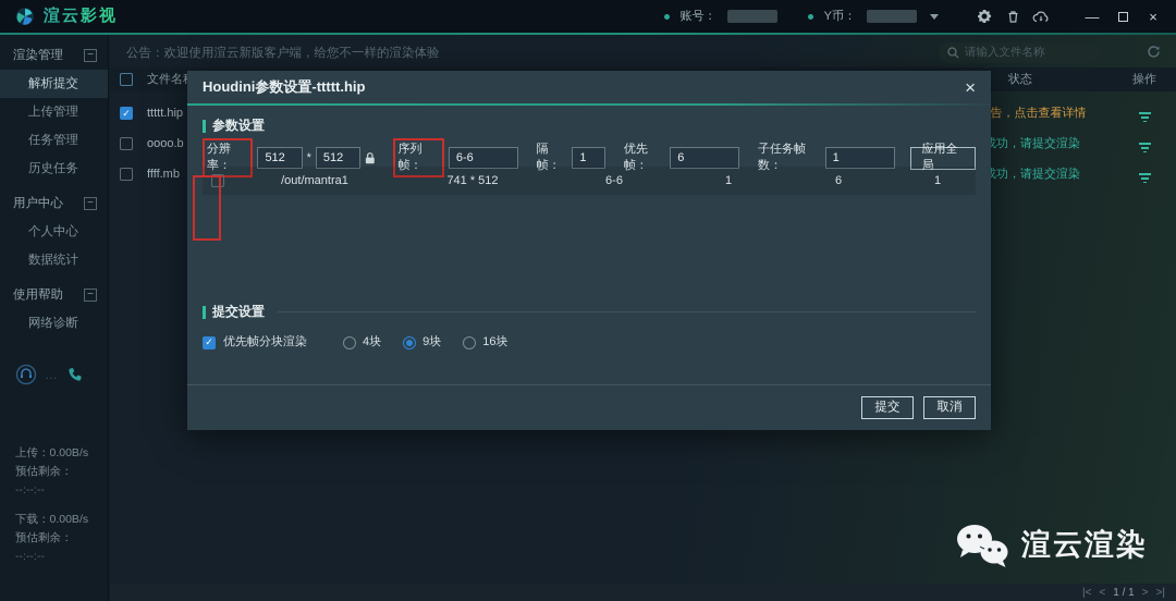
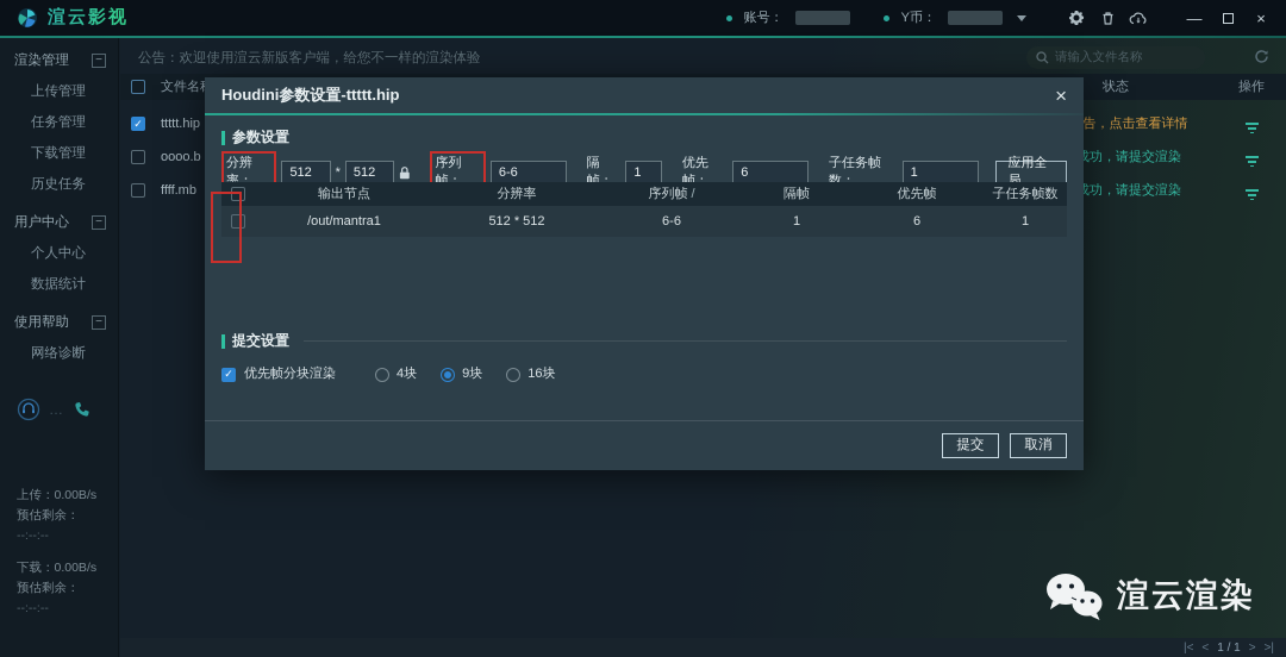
  渲云影视
  账号：
  Y币：
  —
  ×
  渲染管理
  −
- 解析提交
  上传管理
  任务管理
+ 下载管理
  历史任务
  用户中心
  −
  个人中心
  数据统计
  使用帮助
  −
  网络诊断
  …
  上传：0.00B/s
  预估剩余：
  --:--:--
  下载：0.00B/s
  预估剩余：
  --:--:--
  公告：欢迎使用渲云新版客户端，给您不一样的渲染体验
  请输入文件名称
  文件名
  状态
  操作
  ✓
  ttttt.hip
  告，点击查看详情
  oooo.b
  功，请提交渲染
  ffff.mb
  功，请提交渲染
  Houdini参数设置-ttttt.hip
  ×
  参数设置
  分辨率：
  512
  *
  512
  序列帧：
  6-6
  隔帧：
  1
  优先帧：
  6
  子任务帧数：
  1
  应用全局
+ 输出节点
+ 分辨率
+ 序列帧 /
+ 隔帧
+ 优先帧
+ 子任务帧数
  /out/mantra1
- 741 * 512
+ 512 * 512
  6-6
  1
  6
  1
  提交设置
  ✓
  优先帧分块渲染
  4块
  9块
  16块
  提交
  取消
  渲云渲染
  |<
  <
  1 / 1
  >
  >|
